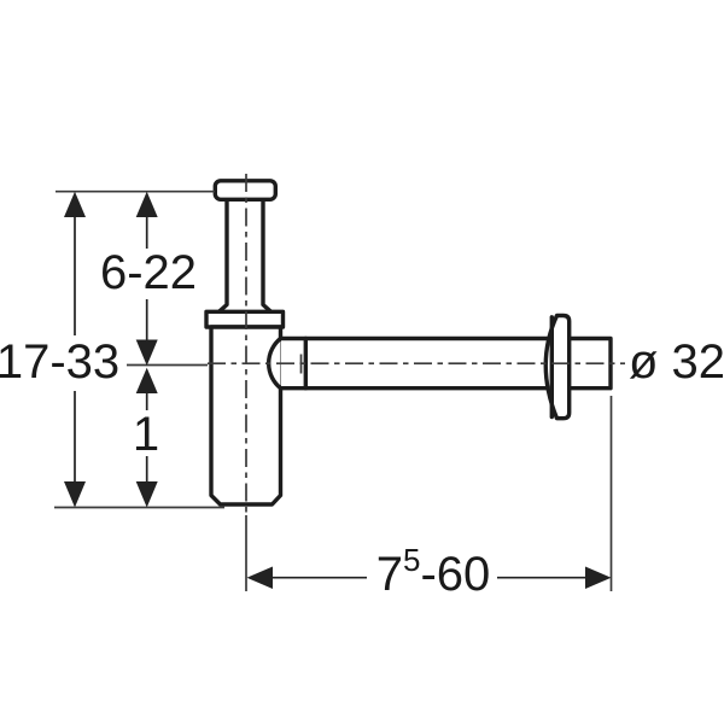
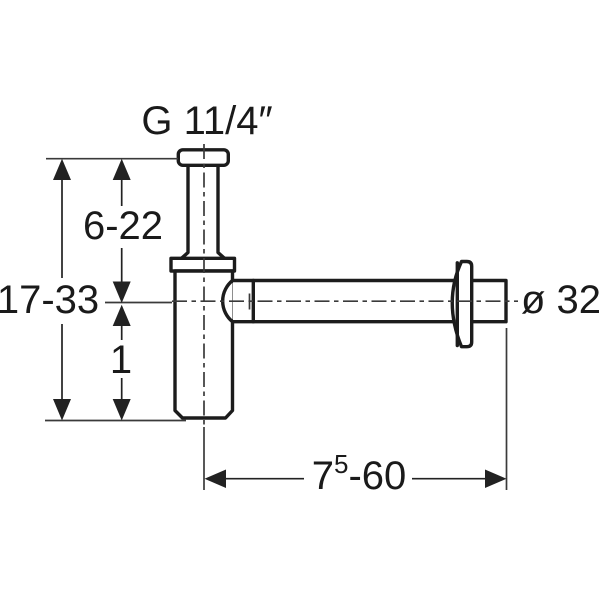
+ G 11/4″
  17-33
  6-22
  1
  75-60
  ø 32
